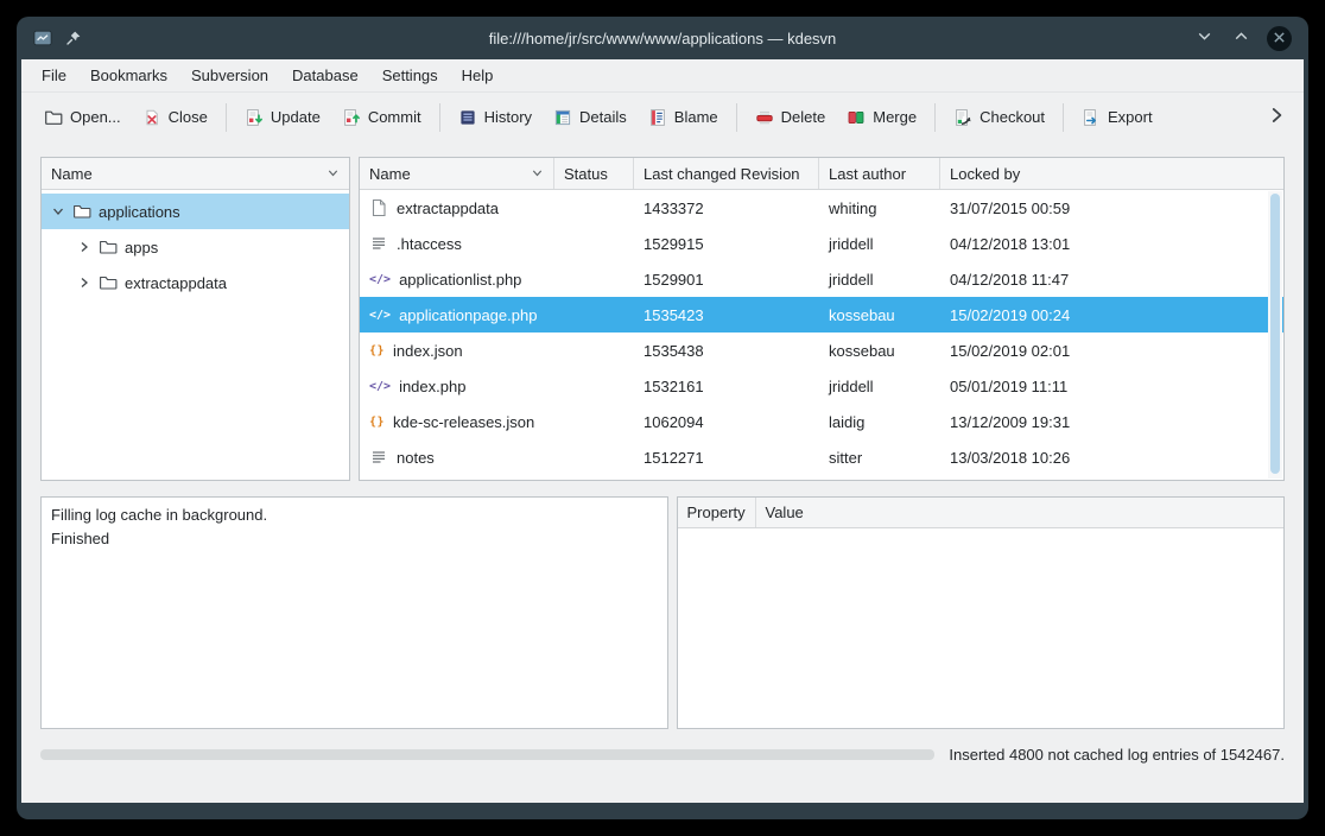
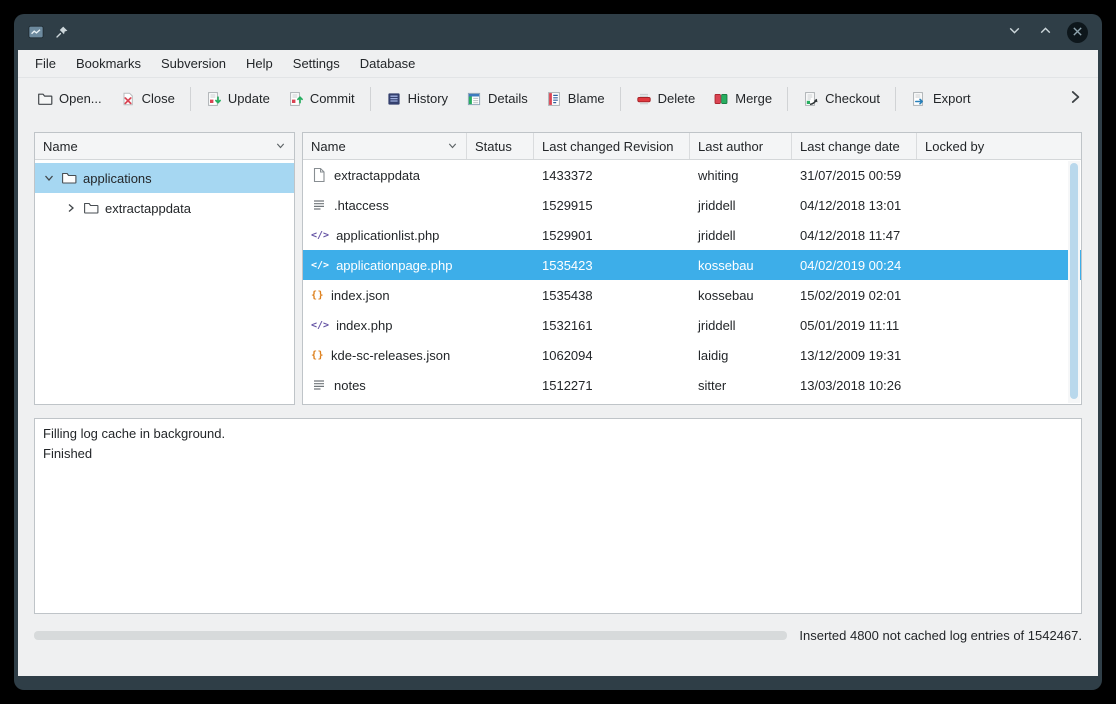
- file:///home/jr/src/www/www/applications — kdesvn
  File
  Bookmarks
  Subversion
- Database
+ Help
  Settings
- Help
+ Database
  Open...
  Close
  Update
  Commit
  History
  Details
  Blame
  Delete
  Merge
  Checkout
  Export
  Name
  applications
- apps
  extractappdata
  Name
  Status
  Last changed Revision
  Last author
+ Last change date
  Locked by
  extractappdata
  1433372
  whiting
  31/07/2015 00:59
  .htaccess
  1529915
  jriddell
  04/12/2018 13:01
  </>
  applicationlist.php
  1529901
  jriddell
  04/12/2018 11:47
  </>
  applicationpage.php
  1535423
  kossebau
- 15/02/2019 00:24
+ 04/02/2019 00:24
  {}
  index.json
  1535438
  kossebau
  15/02/2019 02:01
  </>
  index.php
  1532161
  jriddell
  05/01/2019 11:11
  {}
  kde-sc-releases.json
  1062094
  laidig
  13/12/2009 19:31
  notes
  1512271
  sitter
  13/03/2018 10:26
  Filling log cache in background.
  Finished
- Property
- Value
  Inserted 4800 not cached log entries of 1542467.
